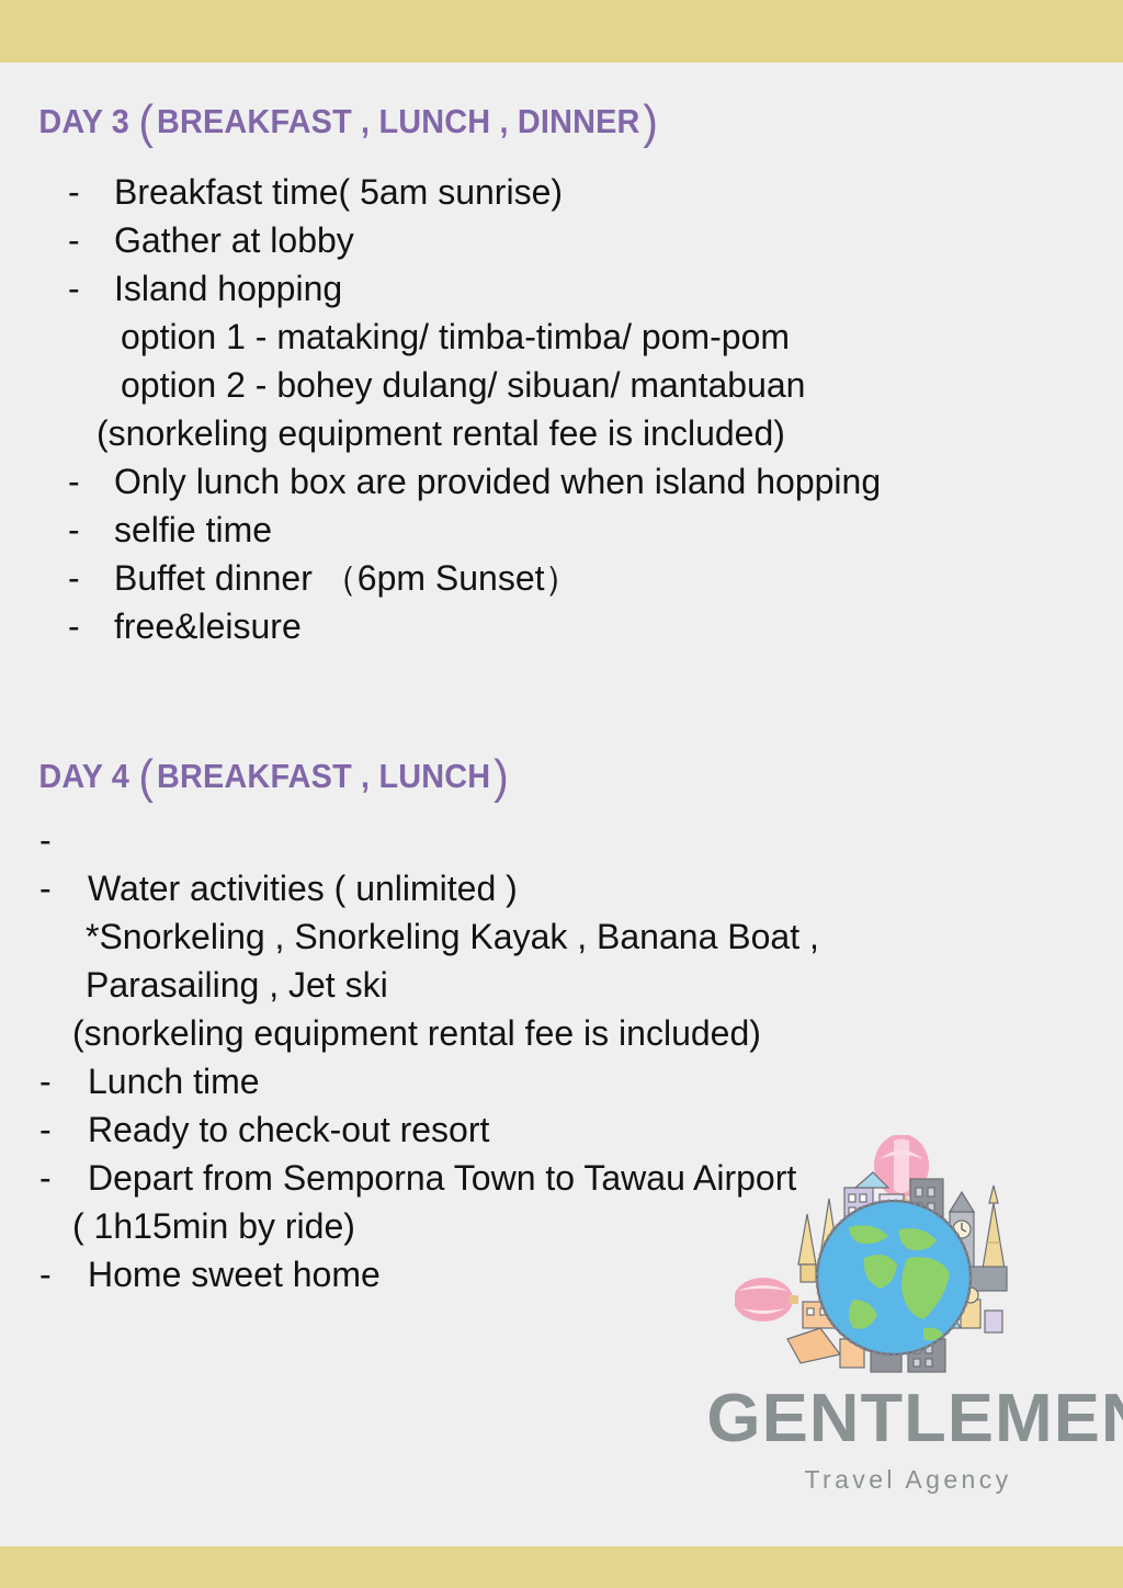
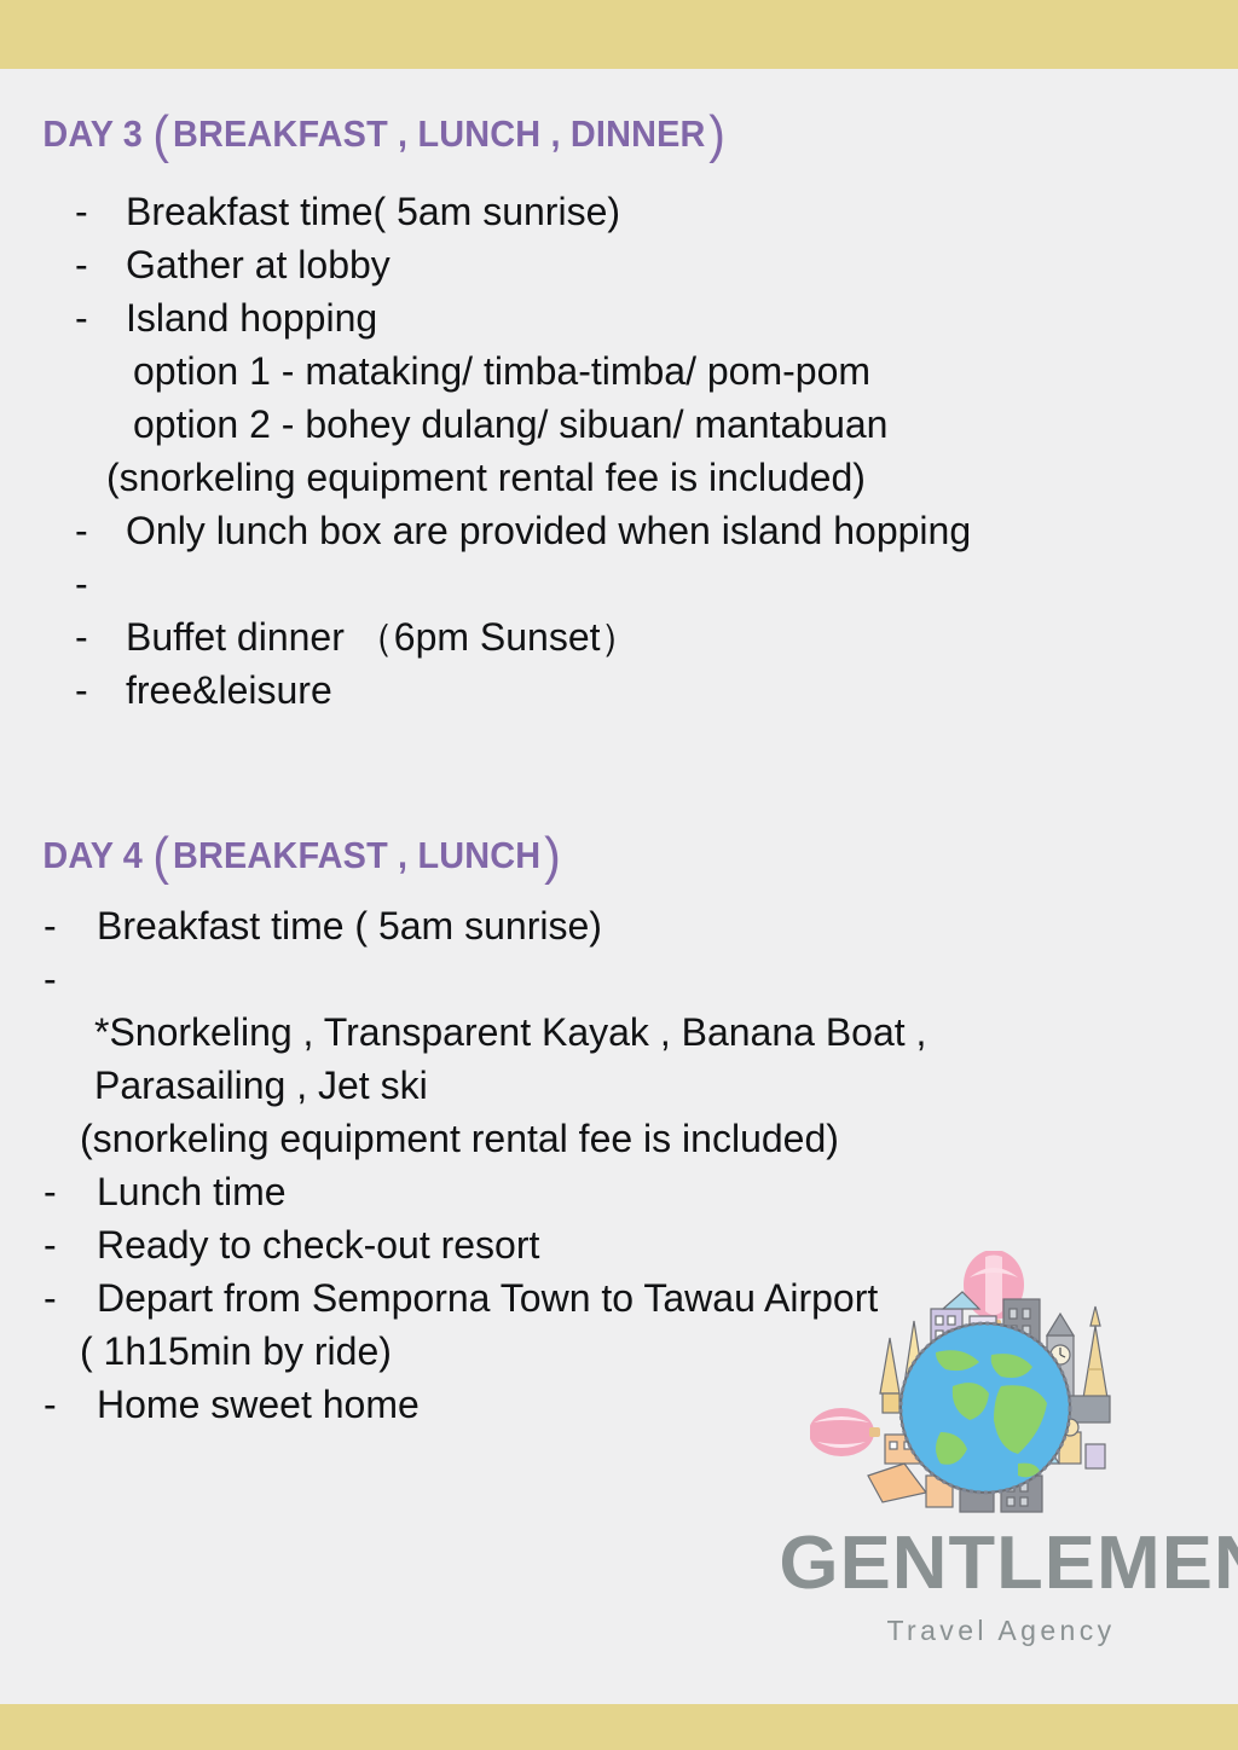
  DAY 3 (BREAKFAST , LUNCH , DINNER)
  -
  Breakfast time( 5am sunrise)
  -
  Gather at lobby
  -
  Island hopping
  option 1 - mataking/ timba-timba/ pom-pom
  option 2 - bohey dulang/ sibuan/ mantabuan
  (snorkeling equipment rental fee is included)
  -
  Only lunch box are provided when island hopping
  -
- selfie time
  -
  Buffet dinner （6pm Sunset）
  -
  free&leisure
  DAY 4 (BREAKFAST , LUNCH)
  -
+ Breakfast time ( 5am sunrise)
  -
- Water activities ( unlimited )
- *Snorkeling , Snorkeling Kayak , Banana Boat ,
+ *Snorkeling , Transparent Kayak , Banana Boat ,
  Parasailing , Jet ski
  (snorkeling equipment rental fee is included)
  -
  Lunch time
  -
  Ready to check-out resort
  -
  Depart from Semporna Town to Tawau Airport
  ( 1h15min by ride)
  -
  Home sweet home
  GENTLEME
  Travel Agency
